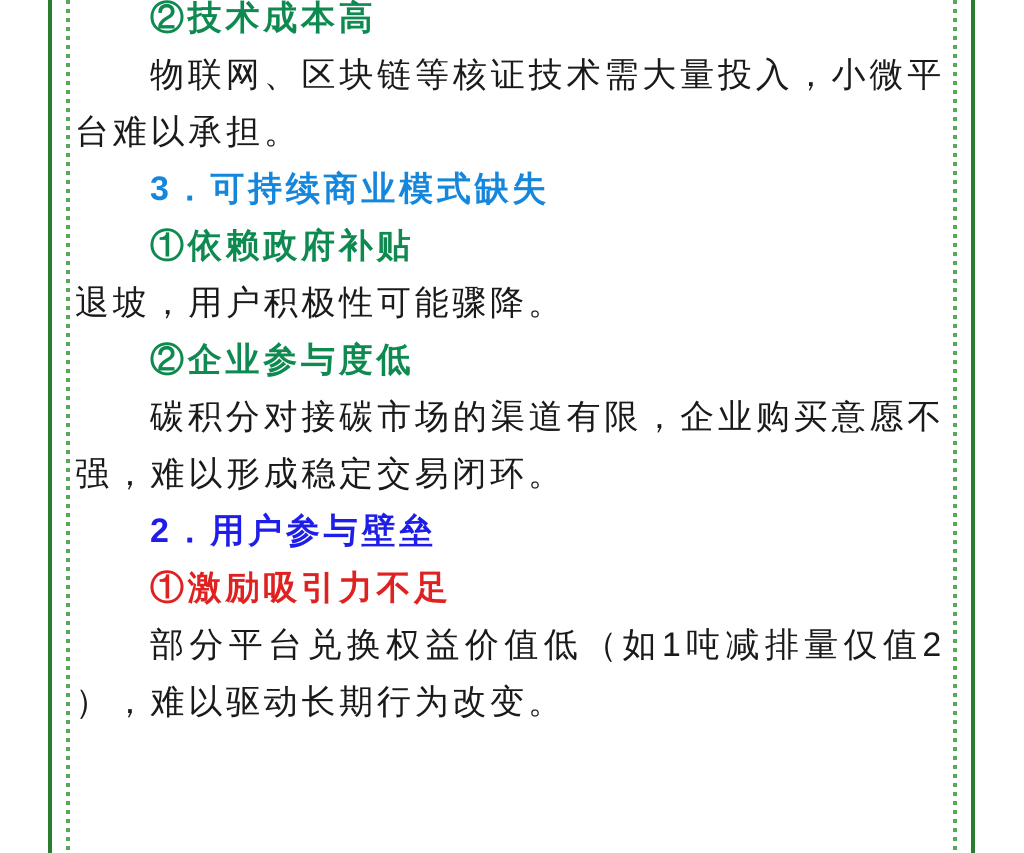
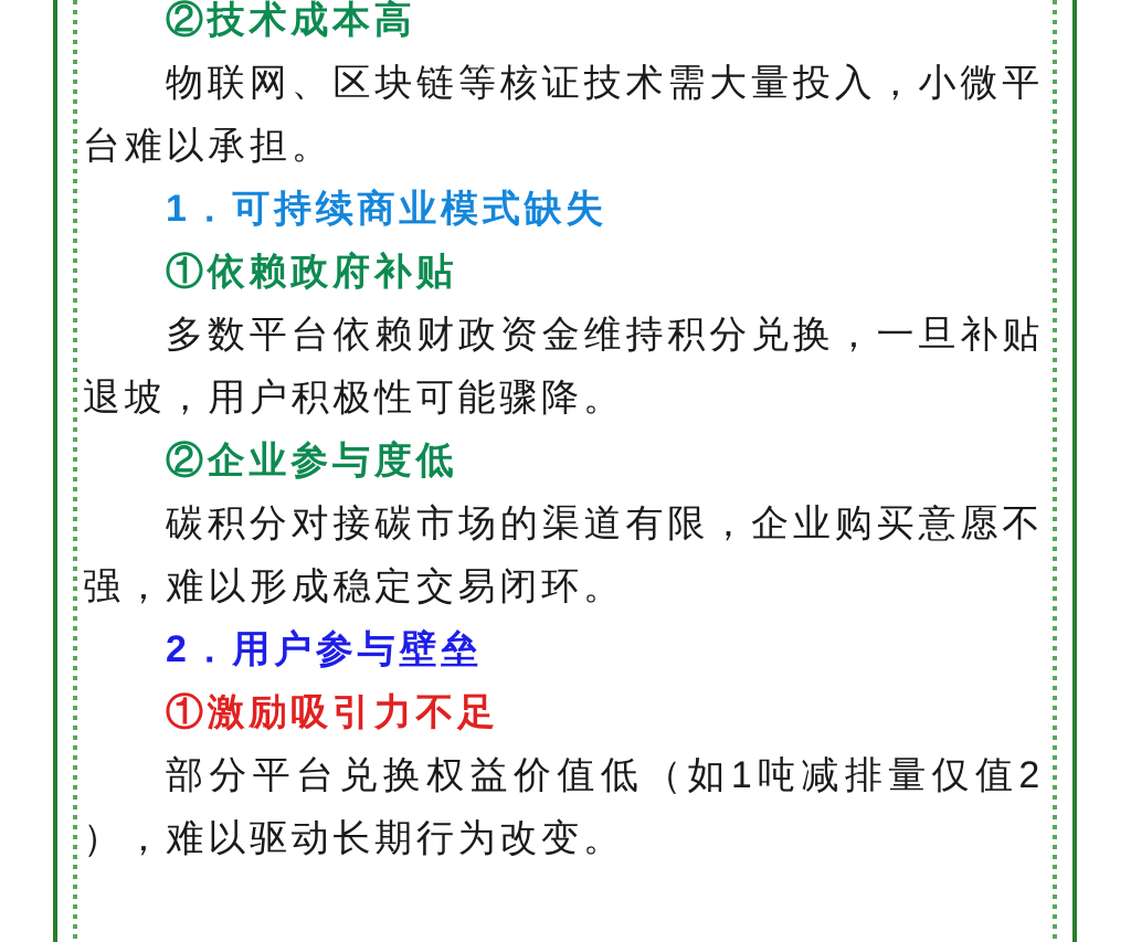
  ②技术成本高
  物联网、区块链等核证技术需大量投入，小微平
  台难以承担。
- 3．可持续商业模式缺失
+ 1．可持续商业模式缺失
  ①依赖政府补贴
+ 多数平台依赖财政资金维持积分兑换，一旦补贴
  退坡，用户积极性可能骤降。
  ②企业参与度低
  碳积分对接碳市场的渠道有限，企业购买意愿不
  强，难以形成稳定交易闭环。
  2．用户参与壁垒
  ①激励吸引力不足
  部分平台兑换权益价值低（如1吨减排量仅值2
  ），难以驱动长期行为改变。
